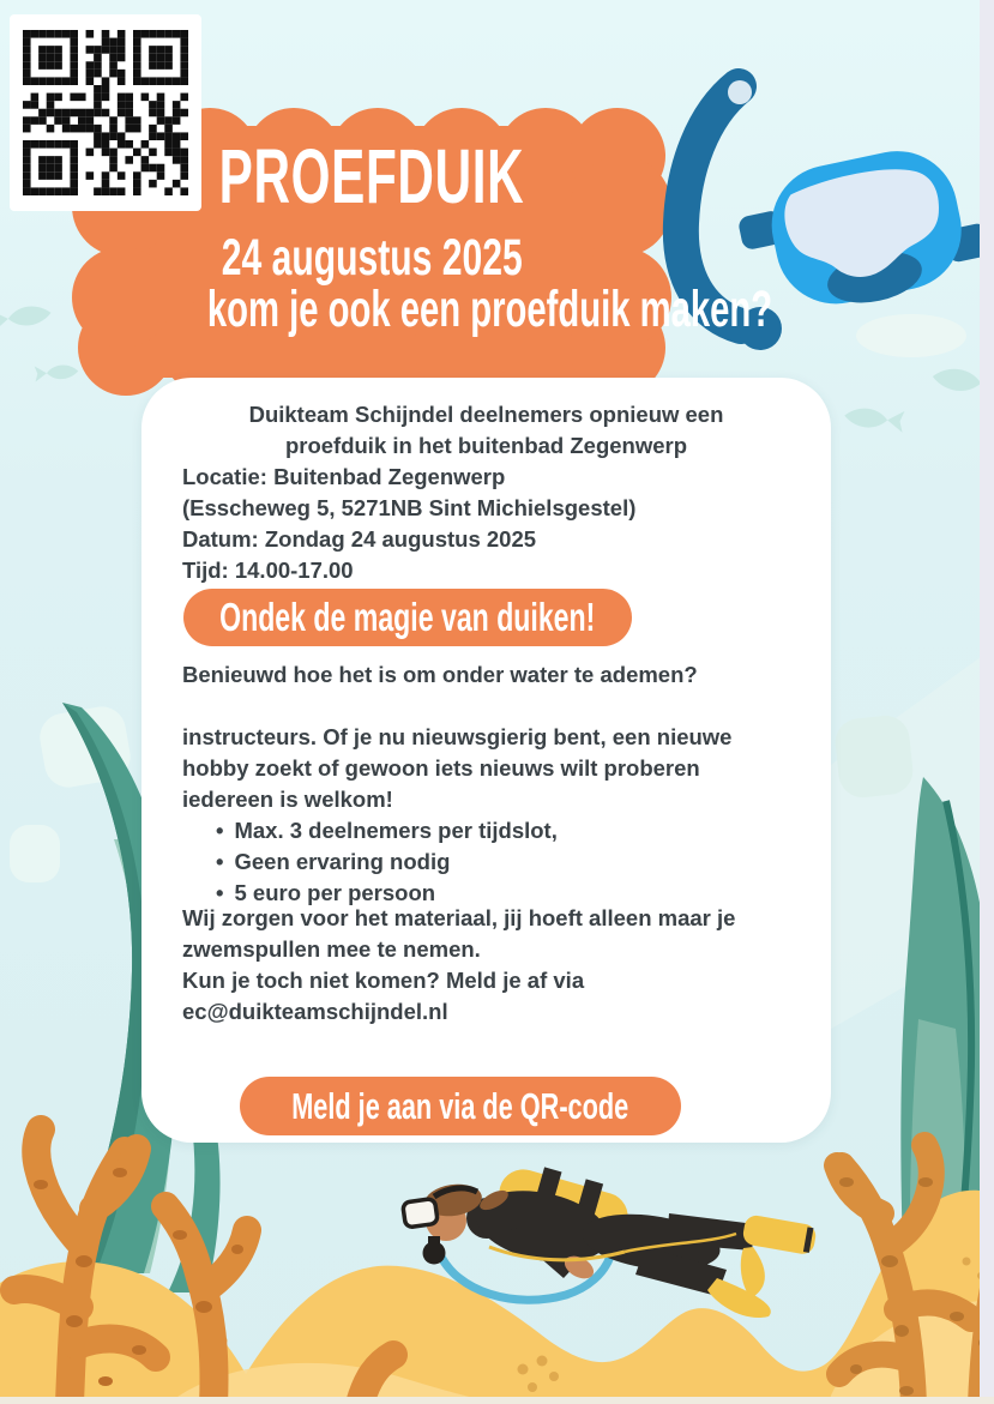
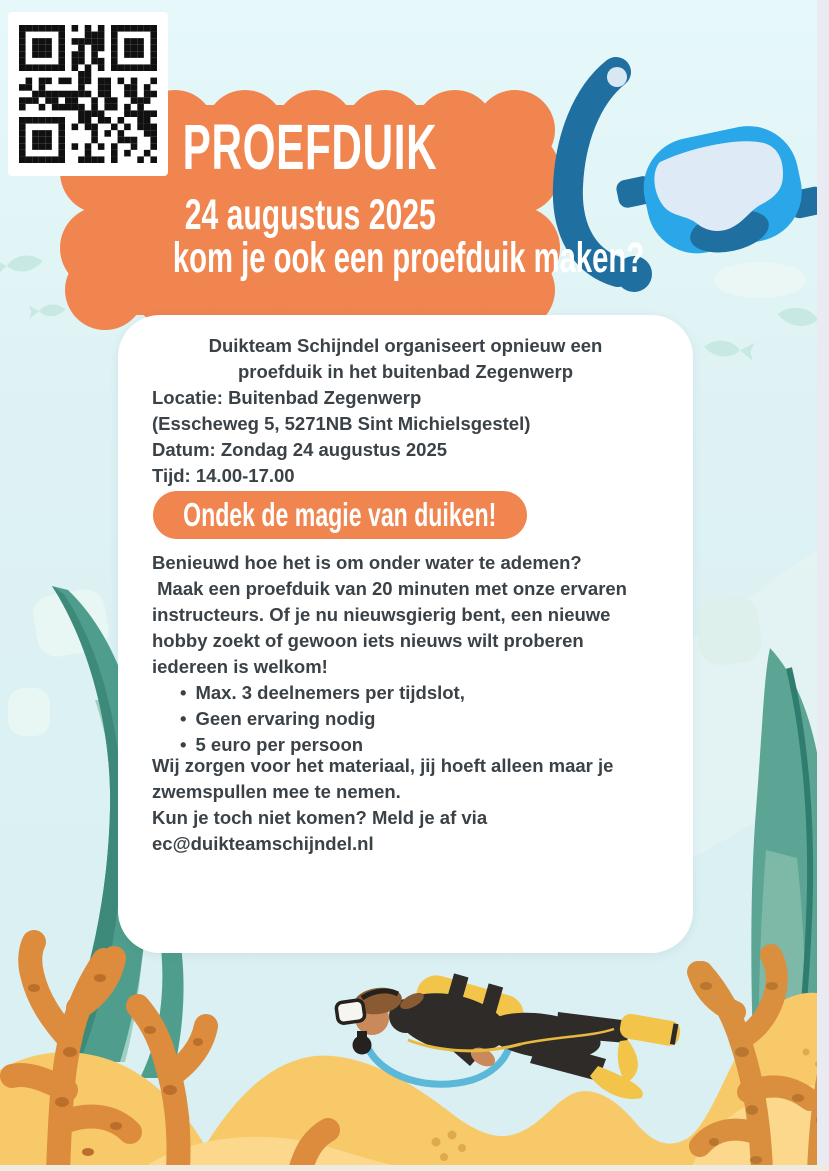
  PROEFDUIK
  24 augustus 2025
  kom je ook een proefduik maken?
- Duikteam Schijndel deelnemers opnieuw een
+ Duikteam Schijndel organiseert opnieuw een
  proefduik in het buitenbad Zegenwerp
  Locatie: Buitenbad Zegenwerp
  (Esscheweg 5, 5271NB Sint Michielsgestel)
  Datum: Zondag 24 augustus 2025
  Tijd: 14.00-17.00
  Ondek de magie van duiken!
  Benieuwd hoe het is om onder water te ademen?
+ Maak een proefduik van 20 minuten met onze ervaren
  instructeurs. Of je nu nieuwsgierig bent, een nieuwe
  hobby zoekt of gewoon iets nieuws wilt proberen
  iedereen is welkom!
  • Max. 3 deelnemers per tijdslot,
  • Geen ervaring nodig
  • 5 euro per persoon
  Wij zorgen voor het materiaal, jij hoeft alleen maar je
  zwemspullen mee te nemen.
  Kun je toch niet komen? Meld je af via
  ec@duikteamschijndel.nl
- Meld je aan via de QR-code
